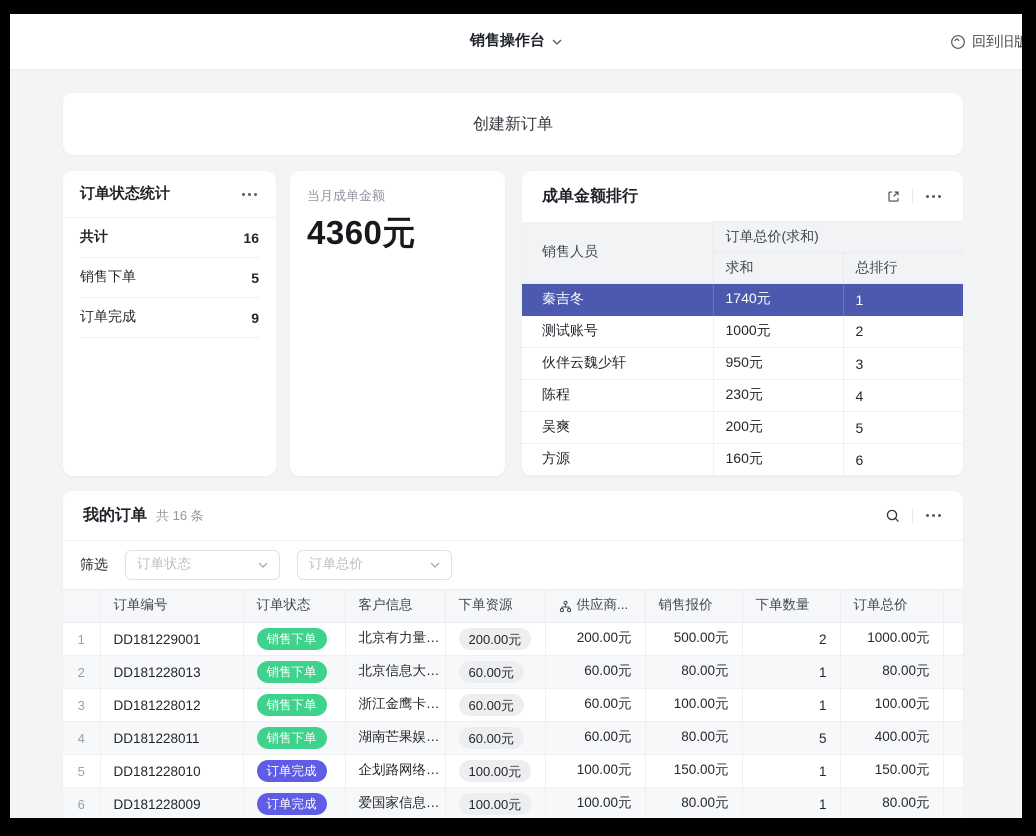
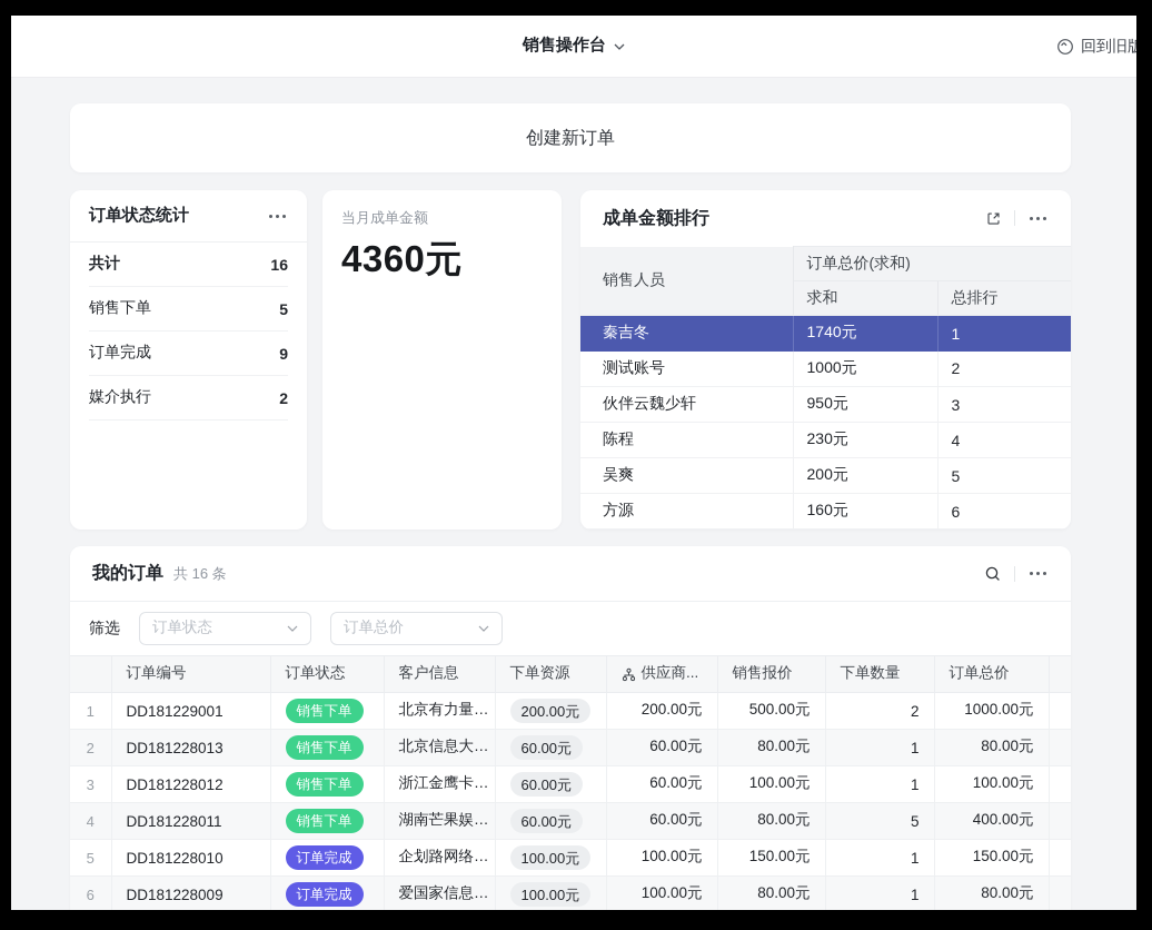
  销售操作台
  回到旧版
  创建新订单
  订单状态统计
  共计
  16
  销售下单
  5
  订单完成
  9
+ 媒介执行
+ 2
  当月成单金额
  4360元
  成单金额排行
  销售人员	订单总价(求和)
  求和	总排行
  秦吉冬	1740元	1
  测试账号	1000元	2
  伙伴云魏少轩	950元	3
  陈程	230元	4
  吴爽	200元	5
  方源	160元	6
  我的订单
  共 16 条
  筛选
  订单状态
  订单总价
  	订单编号	订单状态	客户信息	下单资源	供应商...	销售报价	下单数量	订单总价
  1	DD181229001	销售下单	北京有力量…	200.00元	200.00元	500.00元	2	1000.00元
  2	DD181228013	销售下单	北京信息大…	60.00元	60.00元	80.00元	1	80.00元
  3	DD181228012	销售下单	浙江金鹰卡…	60.00元	60.00元	100.00元	1	100.00元
  4	DD181228011	销售下单	湖南芒果娱…	60.00元	60.00元	80.00元	5	400.00元
  5	DD181228010	订单完成	企划路网络…	100.00元	100.00元	150.00元	1	150.00元
  6	DD181228009	订单完成	爱国家信息…	100.00元	100.00元	80.00元	1	80.00元
